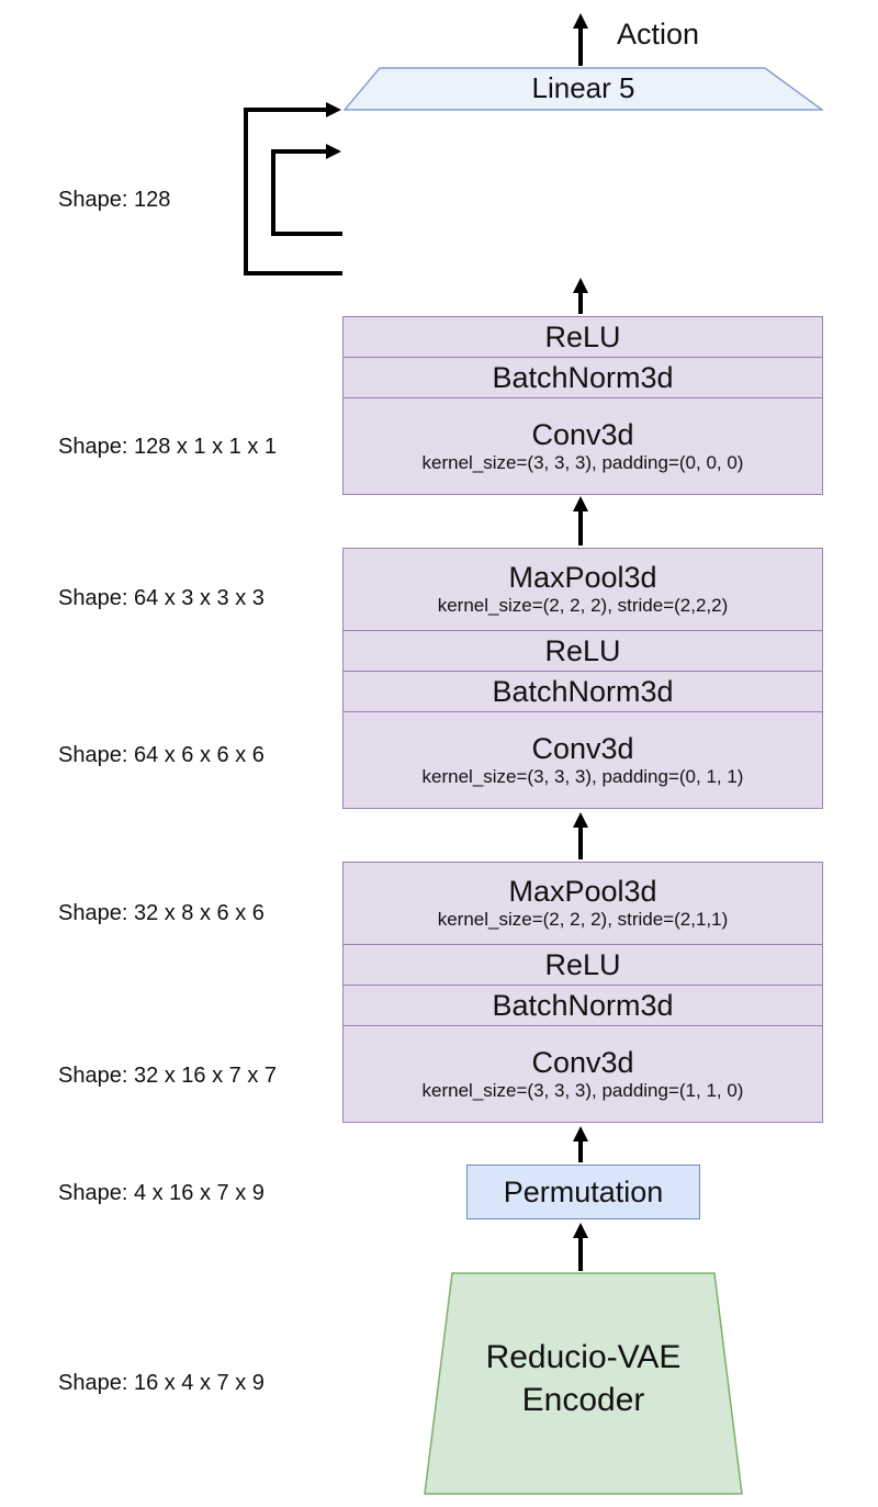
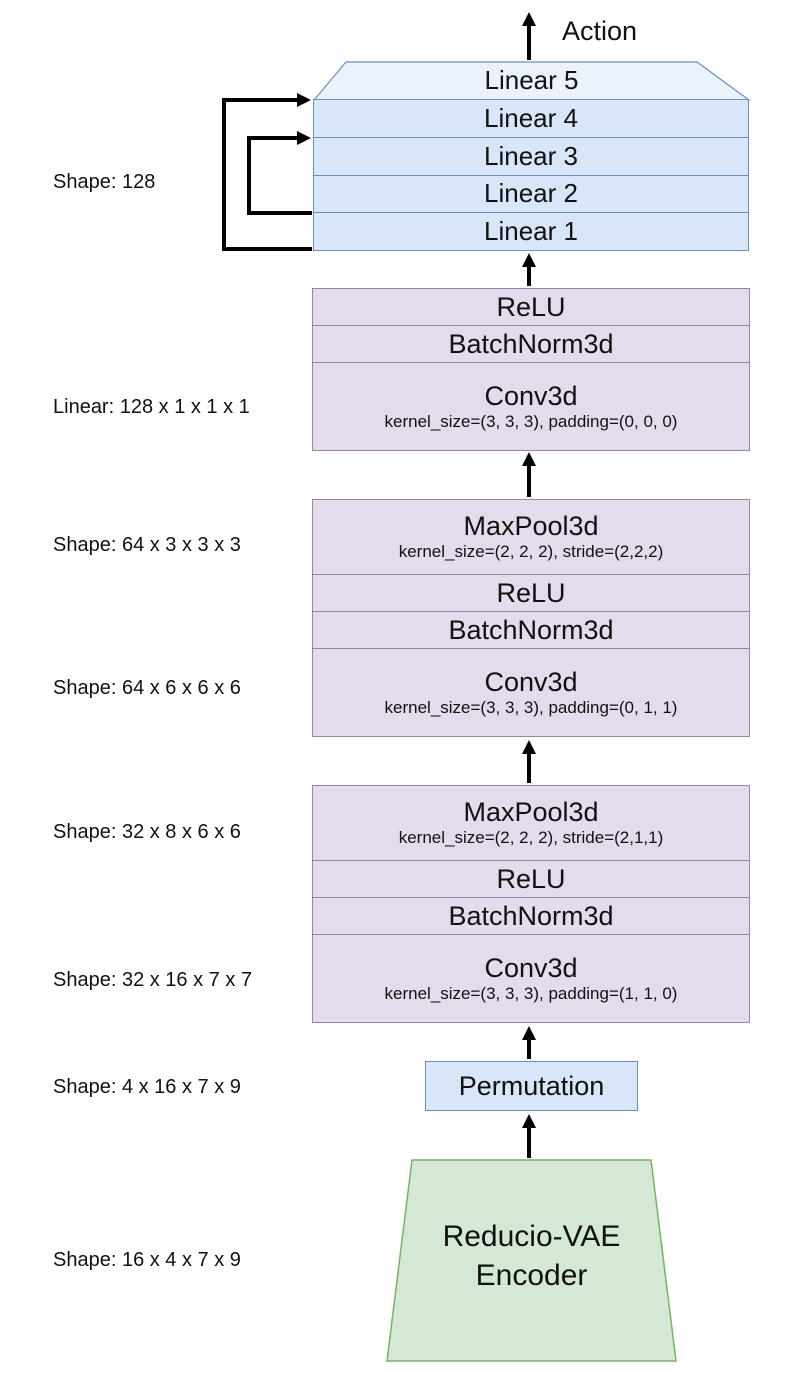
  Action
  Linear 5
+ Linear 4
+ Linear 3
+ Linear 2
+ Linear 1
  ReLU
  BatchNorm3d
  Conv3d
  kernel_size=(3, 3, 3), padding=(0, 0, 0)
  MaxPool3d
  kernel_size=(2, 2, 2), stride=(2,2,2)
  ReLU
  BatchNorm3d
  Conv3d
  kernel_size=(3, 3, 3), padding=(0, 1, 1)
  MaxPool3d
  kernel_size=(2, 2, 2), stride=(2,1,1)
  ReLU
  BatchNorm3d
  Conv3d
  kernel_size=(3, 3, 3), padding=(1, 1, 0)
  Permutation
  Reducio-VAE
  Encoder
  Shape: 128
- Shape: 128 x 1 x 1 x 1
+ Linear: 128 x 1 x 1 x 1
  Shape: 64 x 3 x 3 x 3
  Shape: 64 x 6 x 6 x 6
  Shape: 32 x 8 x 6 x 6
  Shape: 32 x 16 x 7 x 7
  Shape: 4 x 16 x 7 x 9
  Shape: 16 x 4 x 7 x 9
